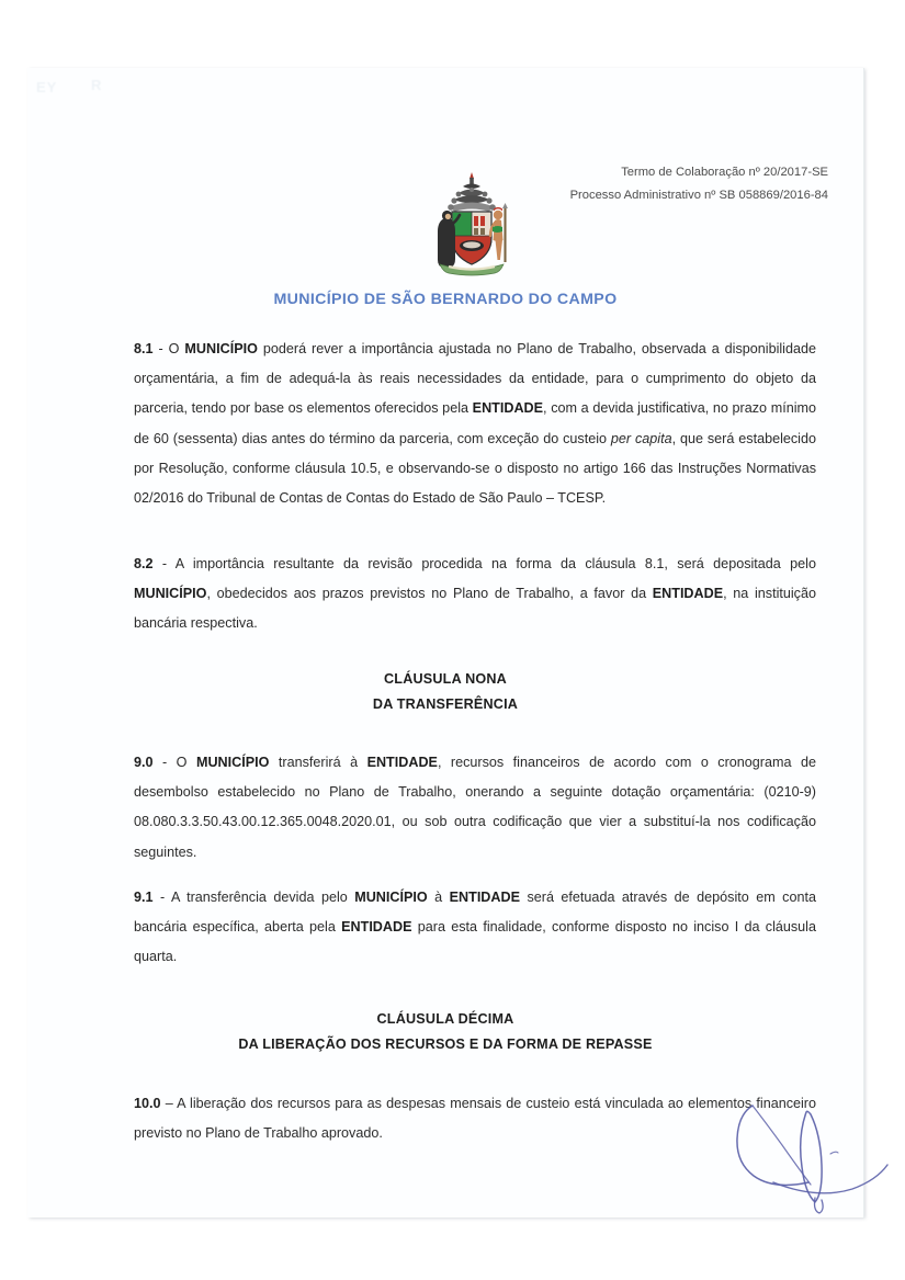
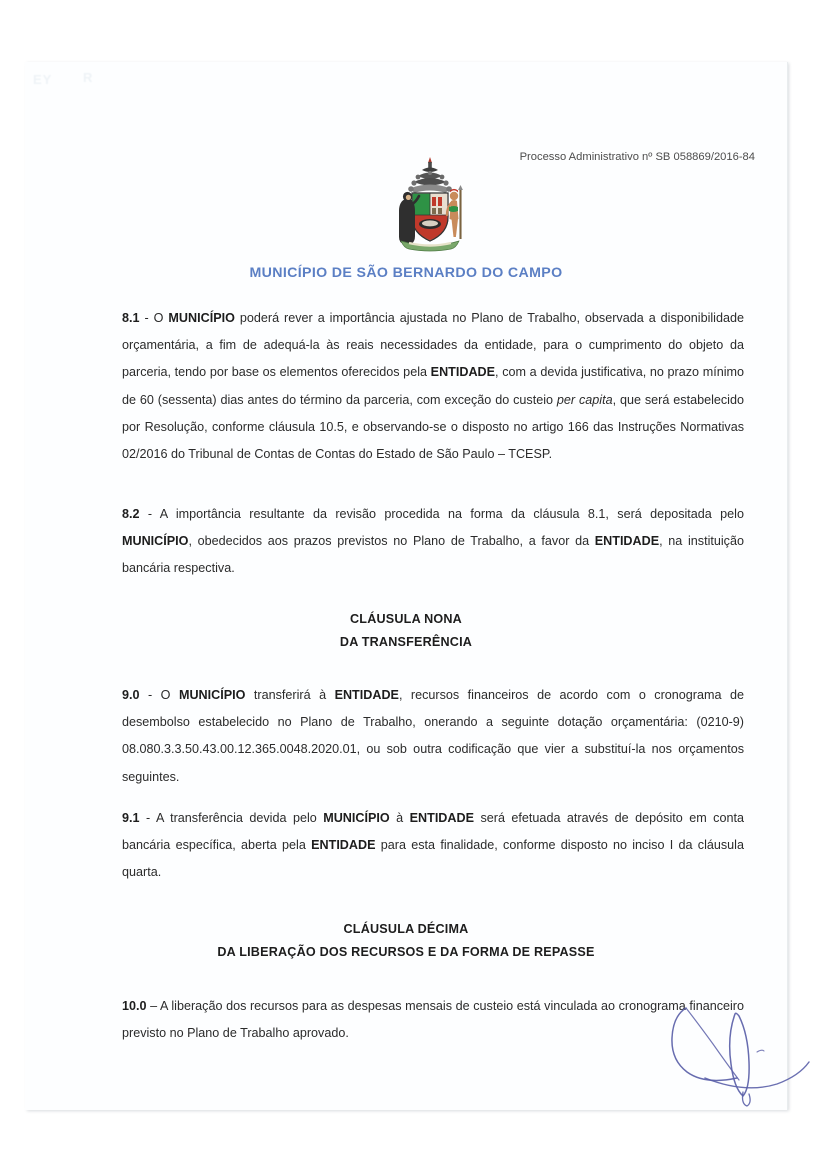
- Termo de Colaboração nº 20/2017-SE
  Processo Administrativo nº SB 058869/2016-84
  MUNICÍPIO DE SÃO BERNARDO DO CAMPO
  8.1 - O MUNICÍPIO poderá rever a importância ajustada no Plano de Trabalho, observada a disponibilidade orçamentária, a fim de adequá-la às reais necessidades da entidade, para o cumprimento do objeto da parceria, tendo por base os elementos oferecidos pela ENTIDADE, com a devida justificativa, no prazo mínimo de 60 (sessenta) dias antes do término da parceria, com exceção do custeio per capita, que será estabelecido por Resolução, conforme cláusula 10.5, e observando-se o disposto no artigo 166 das Instruções Normativas 02/2016 do Tribunal de Contas de Contas do Estado de São Paulo – TCESP.
  8.2 - A importância resultante da revisão procedida na forma da cláusula 8.1, será depositada pelo MUNICÍPIO, obedecidos aos prazos previstos no Plano de Trabalho, a favor da ENTIDADE, na instituição bancária respectiva.
  CLÁUSULA NONA
  DA TRANSFERÊNCIA
- 9.0 - O MUNICÍPIO transferirá à ENTIDADE, recursos financeiros de acordo com o cronograma de desembolso estabelecido no Plano de Trabalho, onerando a seguinte dotação orçamentária: (0210-9) 08.080.3.3.50.43.00.12.365.0048.2020.01, ou sob outra codificação que vier a substituí-la nos codificação seguintes.
+ 9.0 - O MUNICÍPIO transferirá à ENTIDADE, recursos financeiros de acordo com o cronograma de desembolso estabelecido no Plano de Trabalho, onerando a seguinte dotação orçamentária: (0210-9) 08.080.3.3.50.43.00.12.365.0048.2020.01, ou sob outra codificação que vier a substituí-la nos orçamentos seguintes.
  9.1 - A transferência devida pelo MUNICÍPIO à ENTIDADE será efetuada através de depósito em conta bancária específica, aberta pela ENTIDADE para esta finalidade, conforme disposto no inciso I da cláusula quarta.
  CLÁUSULA DÉCIMA
  DA LIBERAÇÃO DOS RECURSOS E DA FORMA DE REPASSE
- 10.0 – A liberação dos recursos para as despesas mensais de custeio está vinculada ao elementos financeiro previsto no Plano de Trabalho aprovado.
+ 10.0 – A liberação dos recursos para as despesas mensais de custeio está vinculada ao cronograma financeiro previsto no Plano de Trabalho aprovado.
